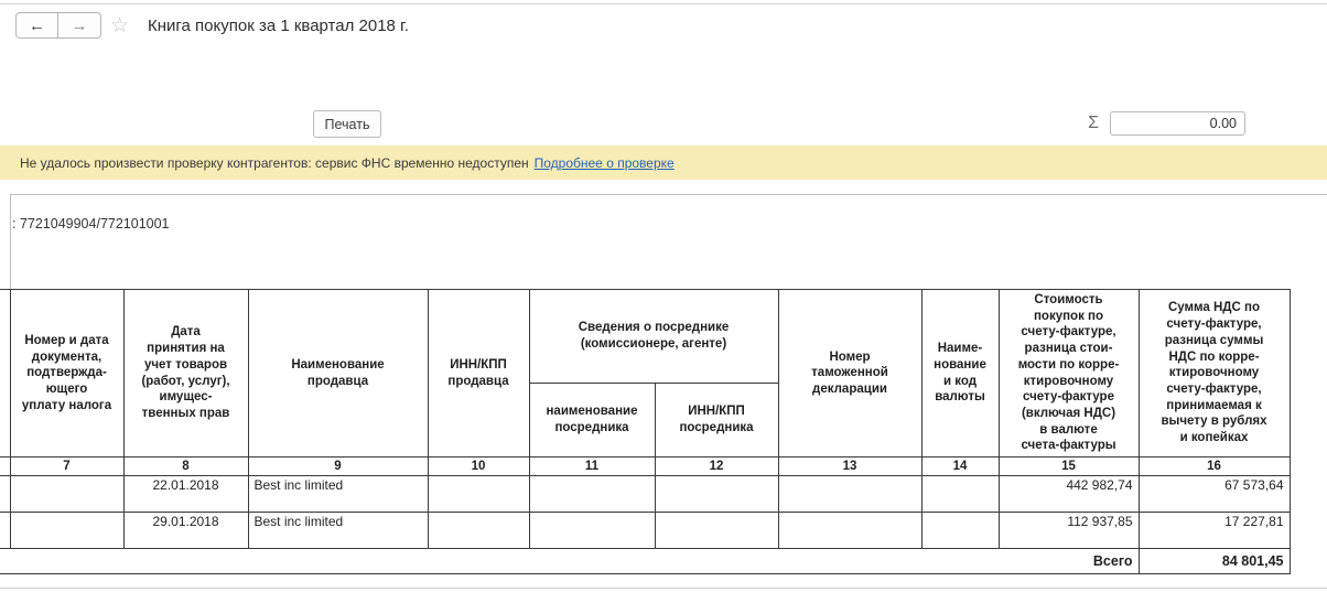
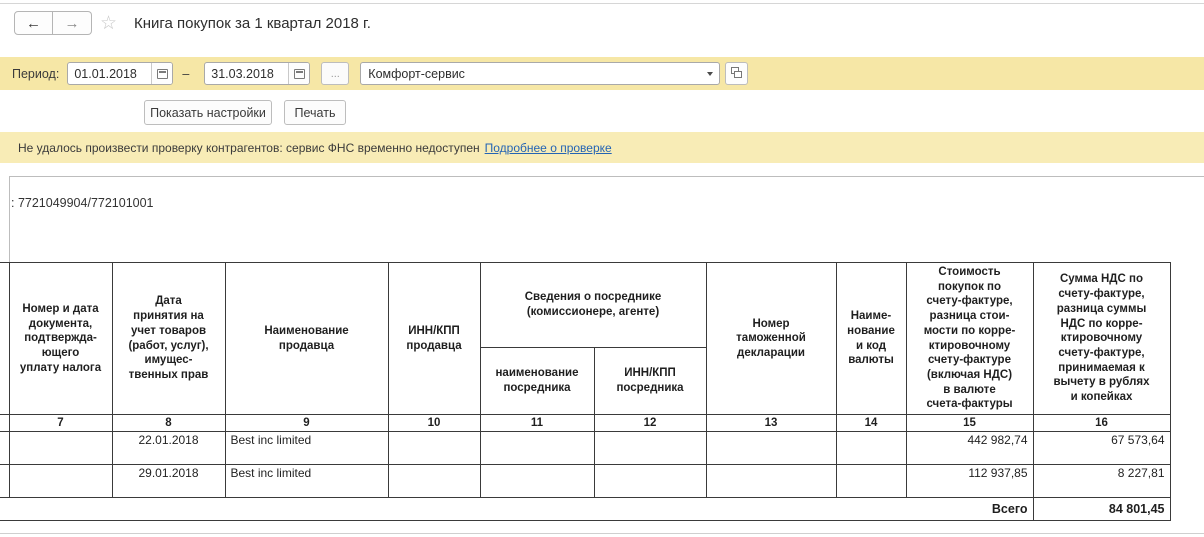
  ←
  →
  ☆
  Книга покупок за 1 квартал 2018 г.
+ Период:
+ 01.01.2018
+ –
+ 31.03.2018
+ ...
+ Комфорт-сервис
+ Показать настройки
  Печать
- Σ
- 0.00
  Не удалось произвести проверку контрагентов: сервис ФНС временно недоступен
  Подробнее о проверке
  : 7721049904/772101001
  	Номер и дата документа, подтвержда- ющего уплату налога	Дата принятия на учет товаров (работ, услуг), имущес- твенных прав	Наименование продавца	ИНН/КПП продавца	Сведения о посреднике (комиссионере, агенте)	Номер таможенной декларации	Наиме- нование и код валюты	Стоимость покупок по счету-фактуре, разница стои- мости по корре- ктировочному счету-фактуре (включая НДС) в валюте счета-фактуры	Сумма НДС по счету-фактуре, разница суммы НДС по корре- ктировочному счету-фактуре, принимаемая к вычету в рублях и копейках
  наименование посредника	ИНН/КПП посредника
  	7	8	9	10	11	12	13	14	15	16
  		22.01.2018	Best inc limited						442 982,74	67 573,64
- 		29.01.2018	Best inc limited						112 937,85	17 227,81
+ 		29.01.2018	Best inc limited						112 937,85	8 227,81
  Всего	84 801,45
